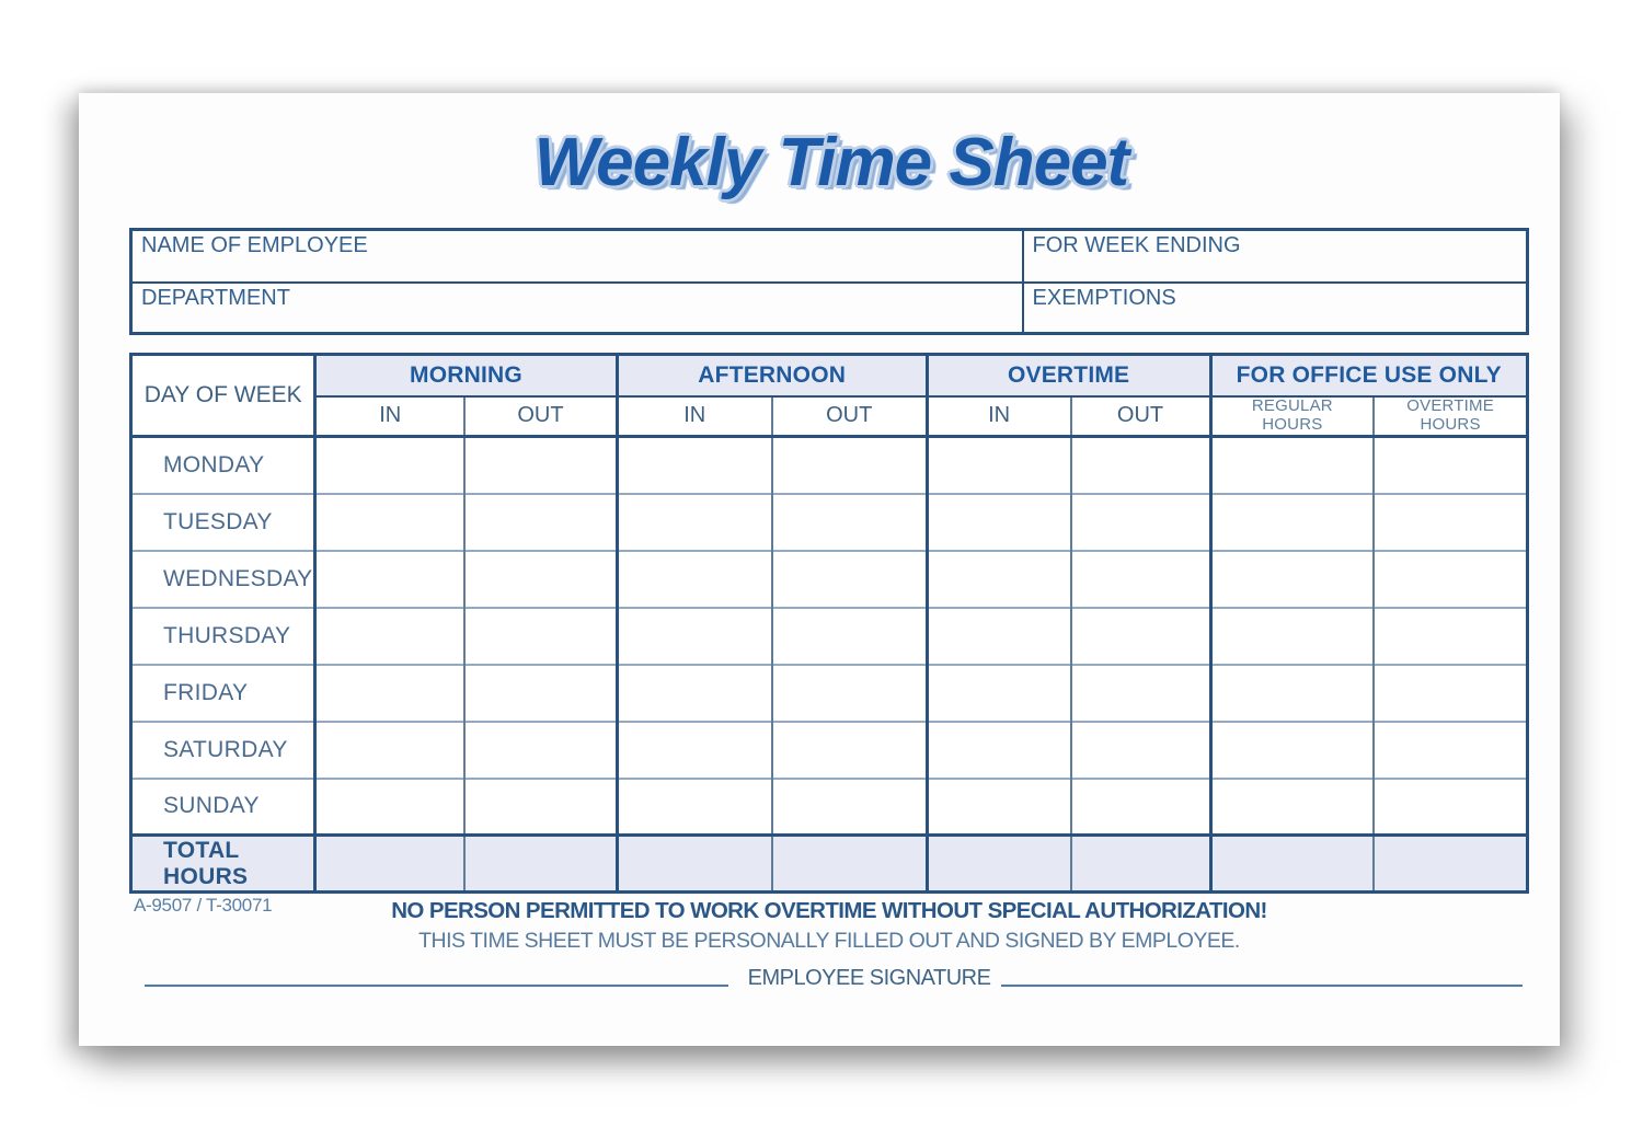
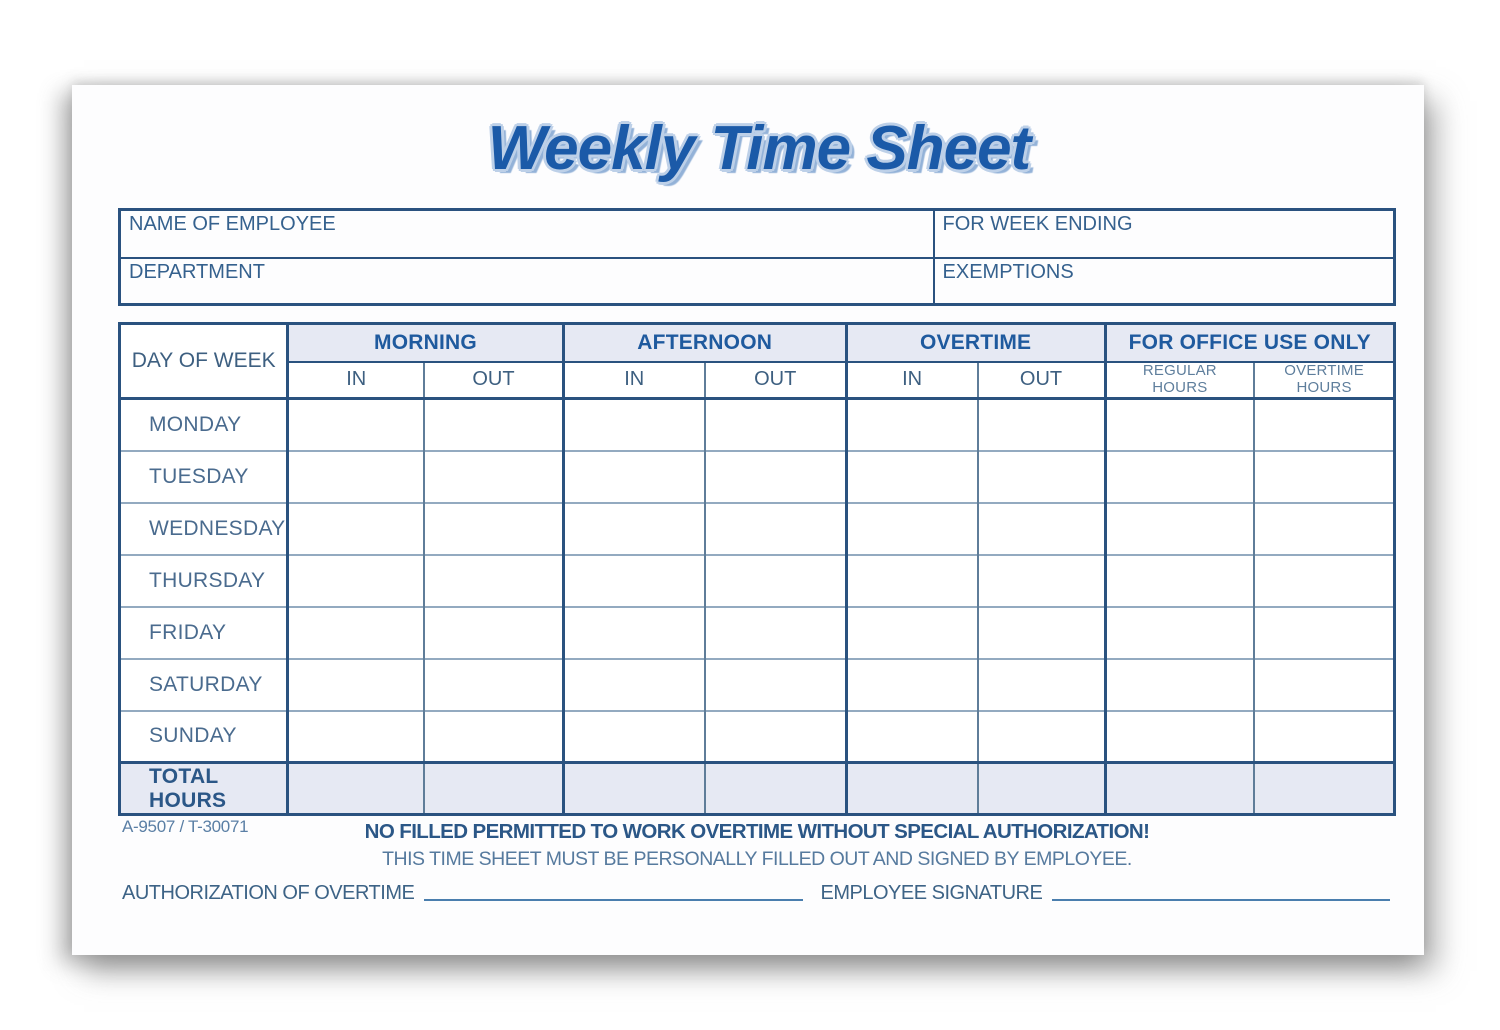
  Weekly Time Sheet
  NAME OF EMPLOYEE
  FOR WEEK ENDING
  DEPARTMENT
  EXEMPTIONS
  DAY OF WEEK	MORNING	AFTERNOON	OVERTIME	FOR OFFICE USE ONLY
  IN	OUT	IN	OUT	IN	OUT	REGULAR HOURS	OVERTIME HOURS
  MONDAY
  TUESDAY
  WEDNESDAY
  THURSDAY
  FRIDAY
  SATURDAY
  SUNDAY
  TOTAL HOURS
  A-9507 / T-30071
- NO PERSON PERMITTED TO WORK OVERTIME WITHOUT SPECIAL AUTHORIZATION!
+ NO FILLED PERMITTED TO WORK OVERTIME WITHOUT SPECIAL AUTHORIZATION!
  THIS TIME SHEET MUST BE PERSONALLY FILLED OUT AND SIGNED BY EMPLOYEE.
+ AUTHORIZATION OF OVERTIME
  EMPLOYEE SIGNATURE
